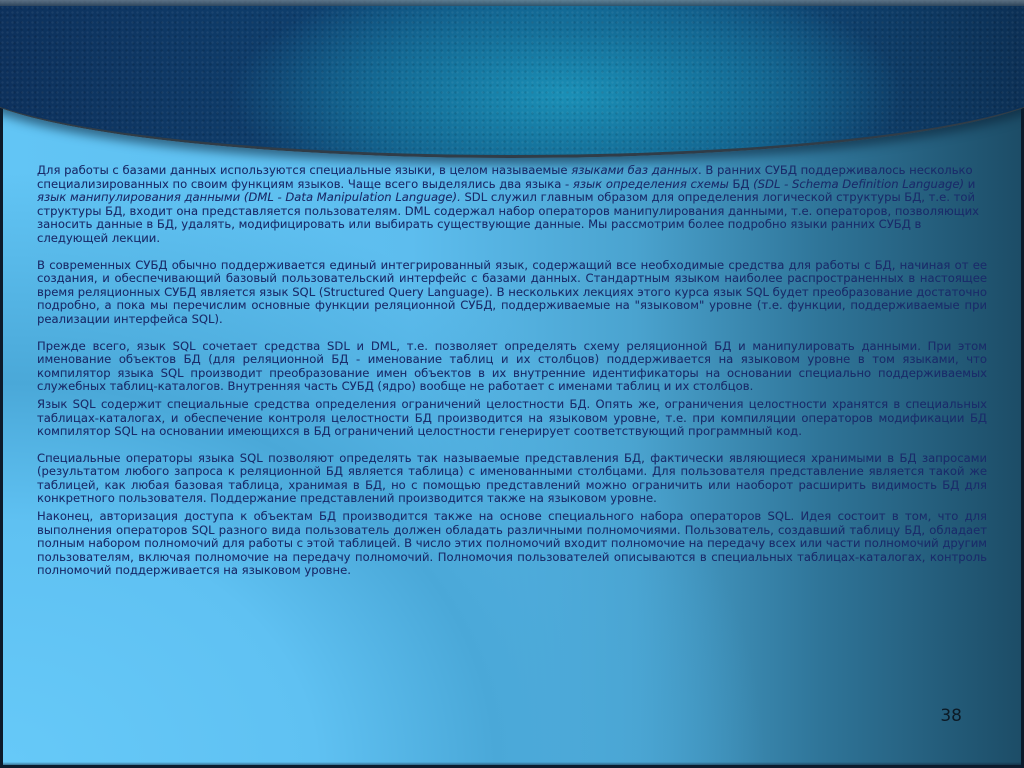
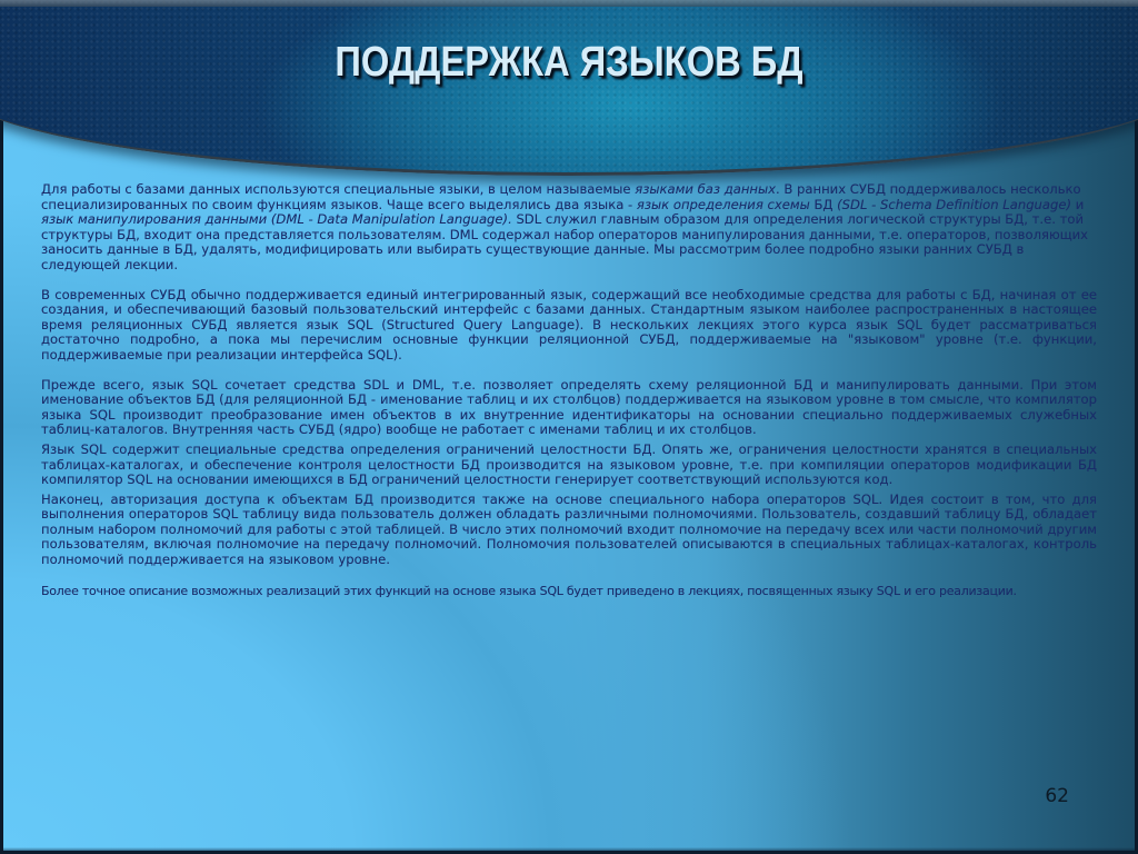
+ ПОДДЕРЖКА ЯЗЫКОВ БД
  Для работы с базами данных используются специальные языки, в целом называемые языками баз данных. В ранних СУБД поддерживалось несколько специализированных по своим функциям языков. Чаще всего выделялись два языка - язык определения схемы БД (SDL - Schema Definition Language) и язык манипулирования данными (DML - Data Manipulation Language). SDL служил главным образом для определения логической структуры БД, т.е. той структуры БД, входит она представляется пользователям. DML содержал набор операторов манипулирования данными, т.е. операторов, позволяющих заносить данные в БД, удалять, модифицировать или выбирать существующие данные. Мы рассмотрим более подробно языки ранних СУБД в следующей лекции.
- В современных СУБД обычно поддерживается единый интегрированный язык, содержащий все необходимые средства для работы с БД, начиная от ее создания, и обеспечивающий базовый пользовательский интерфейс с базами данных. Стандартным языком наиболее распространенных в настоящее время реляционных СУБД является язык SQL (Structured Query Language). В нескольких лекциях этого курса язык SQL будет преобразование достаточно подробно, а пока мы перечислим основные функции реляционной СУБД, поддерживаемые на "языковом" уровне (т.е. функции, поддерживаемые при реализации интерфейса SQL).
+ В современных СУБД обычно поддерживается единый интегрированный язык, содержащий все необходимые средства для работы с БД, начиная от ее создания, и обеспечивающий базовый пользовательский интерфейс с базами данных. Стандартным языком наиболее распространенных в настоящее время реляционных СУБД является язык SQL (Structured Query Language). В нескольких лекциях этого курса язык SQL будет рассматриваться достаточно подробно, а пока мы перечислим основные функции реляционной СУБД, поддерживаемые на "языковом" уровне (т.е. функции, поддерживаемые при реализации интерфейса SQL).
- Прежде всего, язык SQL сочетает средства SDL и DML, т.е. позволяет определять схему реляционной БД и манипулировать данными. При этом именование объектов БД (для реляционной БД - именование таблиц и их столбцов) поддерживается на языковом уровне в том языками, что компилятор языка SQL производит преобразование имен объектов в их внутренние идентификаторы на основании специально поддерживаемых служебных таблиц-каталогов. Внутренняя часть СУБД (ядро) вообще не работает с именами таблиц и их столбцов.
+ Прежде всего, язык SQL сочетает средства SDL и DML, т.е. позволяет определять схему реляционной БД и манипулировать данными. При этом именование объектов БД (для реляционной БД - именование таблиц и их столбцов) поддерживается на языковом уровне в том смысле, что компилятор языка SQL производит преобразование имен объектов в их внутренние идентификаторы на основании специально поддерживаемых служебных таблиц-каталогов. Внутренняя часть СУБД (ядро) вообще не работает с именами таблиц и их столбцов.
- Язык SQL содержит специальные средства определения ограничений целостности БД. Опять же, ограничения целостности хранятся в специальных таблицах-каталогах, и обеспечение контроля целостности БД производится на языковом уровне, т.е. при компиляции операторов модификации БД компилятор SQL на основании имеющихся в БД ограничений целостности генерирует соответствующий программный код.
+ Язык SQL содержит специальные средства определения ограничений целостности БД. Опять же, ограничения целостности хранятся в специальных таблицах-каталогах, и обеспечение контроля целостности БД производится на языковом уровне, т.е. при компиляции операторов модификации БД компилятор SQL на основании имеющихся в БД ограничений целостности генерирует соответствующий используются код.
- Специальные операторы языка SQL позволяют определять так называемые представления БД, фактически являющиеся хранимыми в БД запросами (результатом любого запроса к реляционной БД является таблица) с именованными столбцами. Для пользователя представление является такой же таблицей, как любая базовая таблица, хранимая в БД, но с помощью представлений можно ограничить или наоборот расширить видимость БД для конкретного пользователя. Поддержание представлений производится также на языковом уровне.
- Наконец, авторизация доступа к объектам БД производится также на основе специального набора операторов SQL. Идея состоит в том, что для выполнения операторов SQL разного вида пользователь должен обладать различными полномочиями. Пользователь, создавший таблицу БД, обладает полным набором полномочий для работы с этой таблицей. В число этих полномочий входит полномочие на передачу всех или части полномочий другим пользователям, включая полномочие на передачу полномочий. Полномочия пользователей описываются в специальных таблицах-каталогах, контроль полномочий поддерживается на языковом уровне.
+ Наконец, авторизация доступа к объектам БД производится также на основе специального набора операторов SQL. Идея состоит в том, что для выполнения операторов SQL таблицу вида пользователь должен обладать различными полномочиями. Пользователь, создавший таблицу БД, обладает полным набором полномочий для работы с этой таблицей. В число этих полномочий входит полномочие на передачу всех или части полномочий другим пользователям, включая полномочие на передачу полномочий. Полномочия пользователей описываются в специальных таблицах-каталогах, контроль полномочий поддерживается на языковом уровне.
+ Более точное описание возможных реализаций этих функций на основе языка SQL будет приведено в лекциях, посвященных языку SQL и его реализации.
- 38
+ 62
